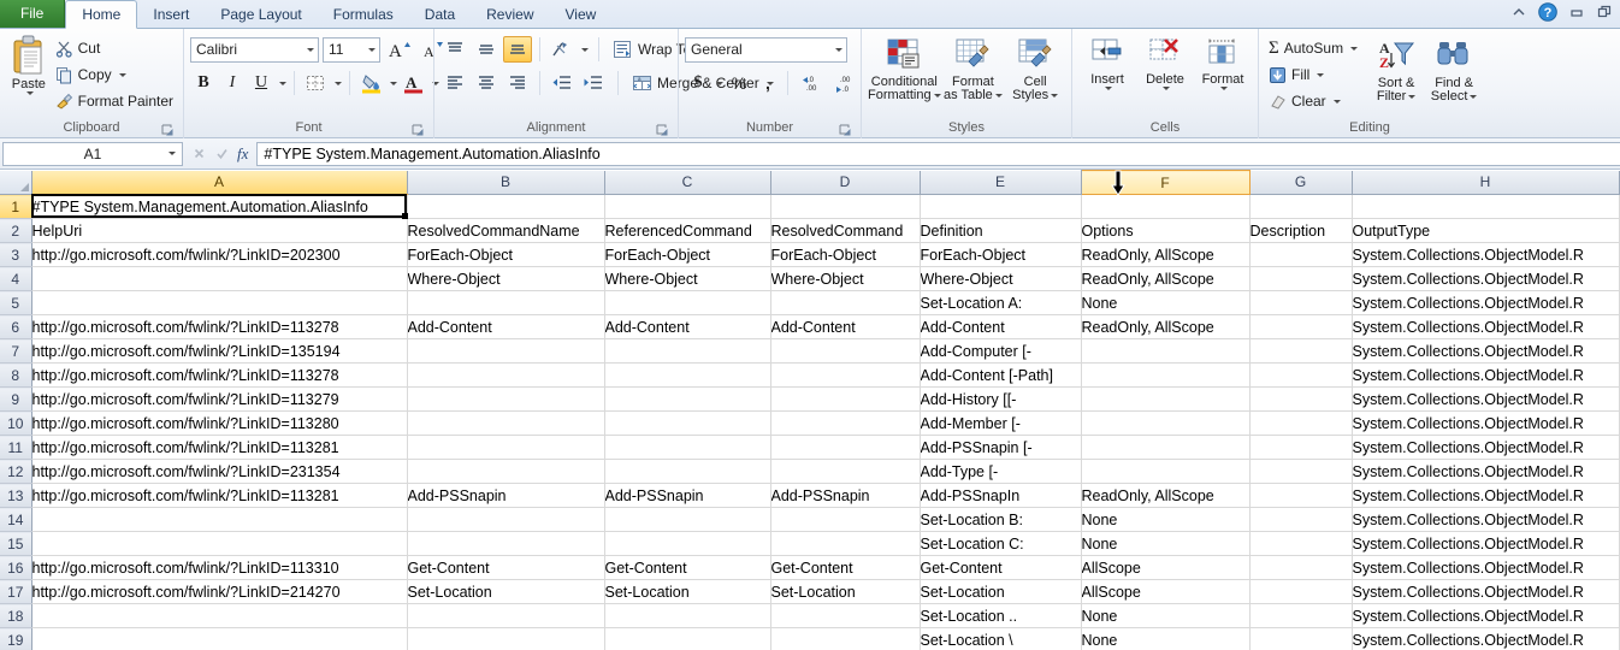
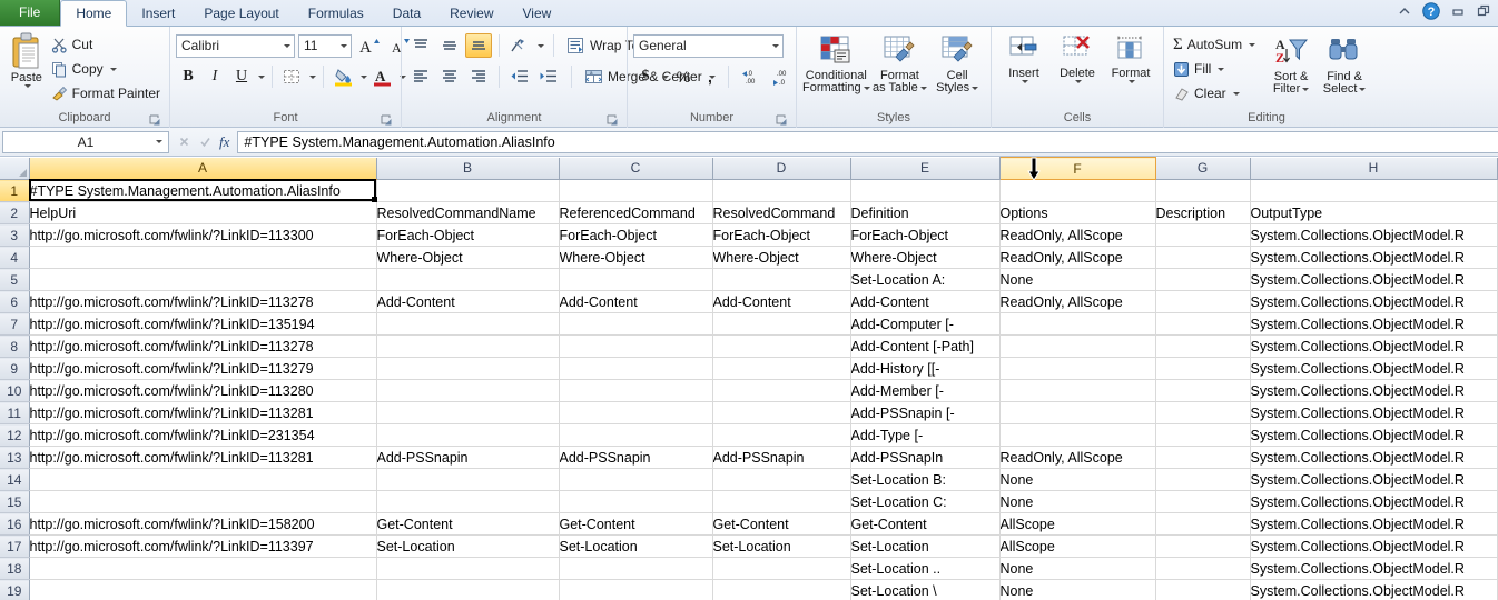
  File
  Home
  Insert
  Page Layout
  Formulas
  Data
  Review
  View
  ?
  Paste
  Cut
  Copy
  Format Painter
  Clipboard
  Calibri
  11
  A
  A
  B
  I
  U
  A
  Font
  Merge & Center
  Alignment
  General
  $
  %
  ,
  Number
  Conditional
  Formatting
  Format
  as Table
  Cell
  Styles
  Styles
  Insert
  Delete
  Format
  Cells
  Σ
  AutoSum
  Fill
  Clear
  A
  Z
  Sort &
  Filter
  Find &
  Select
  Editing
  A1
  fx
  #TYPE System.Management.Automation.AliasInfo
  	A	B	C	D	E	F	G	H
  1	#TYPE System.Management.Automation.AliasInfo
  2	HelpUri	ResolvedCommandName	ReferencedCommand	ResolvedCommand	Definition	Options	Description	OutputType
- 3	http://go.microsoft.com/fwlink/?LinkID=202300	ForEach-Object	ForEach-Object	ForEach-Object	ForEach-Object	ReadOnly, AllScope		System.Collections.ObjectModel.R
+ 3	http://go.microsoft.com/fwlink/?LinkID=113300	ForEach-Object	ForEach-Object	ForEach-Object	ForEach-Object	ReadOnly, AllScope		System.Collections.ObjectModel.R
  4		Where-Object	Where-Object	Where-Object	Where-Object	ReadOnly, AllScope		System.Collections.ObjectModel.R
  5					Set-Location A:	None		System.Collections.ObjectModel.R
  6	http://go.microsoft.com/fwlink/?LinkID=113278	Add-Content	Add-Content	Add-Content	Add-Content	ReadOnly, AllScope		System.Collections.ObjectModel.R
  7	http://go.microsoft.com/fwlink/?LinkID=135194				Add-Computer [-			System.Collections.ObjectModel.R
  8	http://go.microsoft.com/fwlink/?LinkID=113278				Add-Content [-Path]			System.Collections.ObjectModel.R
  9	http://go.microsoft.com/fwlink/?LinkID=113279				Add-History [[-			System.Collections.ObjectModel.R
  10	http://go.microsoft.com/fwlink/?LinkID=113280				Add-Member [-			System.Collections.ObjectModel.R
  11	http://go.microsoft.com/fwlink/?LinkID=113281				Add-PSSnapin [-			System.Collections.ObjectModel.R
  12	http://go.microsoft.com/fwlink/?LinkID=231354				Add-Type [-			System.Collections.ObjectModel.R
  13	http://go.microsoft.com/fwlink/?LinkID=113281	Add-PSSnapin	Add-PSSnapin	Add-PSSnapin	Add-PSSnapIn	ReadOnly, AllScope		System.Collections.ObjectModel.R
  14					Set-Location B:	None		System.Collections.ObjectModel.R
  15					Set-Location C:	None		System.Collections.ObjectModel.R
- 16	http://go.microsoft.com/fwlink/?LinkID=113310	Get-Content	Get-Content	Get-Content	Get-Content	AllScope		System.Collections.ObjectModel.R
+ 16	http://go.microsoft.com/fwlink/?LinkID=158200	Get-Content	Get-Content	Get-Content	Get-Content	AllScope		System.Collections.ObjectModel.R
- 17	http://go.microsoft.com/fwlink/?LinkID=214270	Set-Location	Set-Location	Set-Location	Set-Location	AllScope		System.Collections.ObjectModel.R
+ 17	http://go.microsoft.com/fwlink/?LinkID=113397	Set-Location	Set-Location	Set-Location	Set-Location	AllScope		System.Collections.ObjectModel.R
  18					Set-Location ..	None		System.Collections.ObjectModel.R
  19					Set-Location \	None		System.Collections.ObjectModel.R
